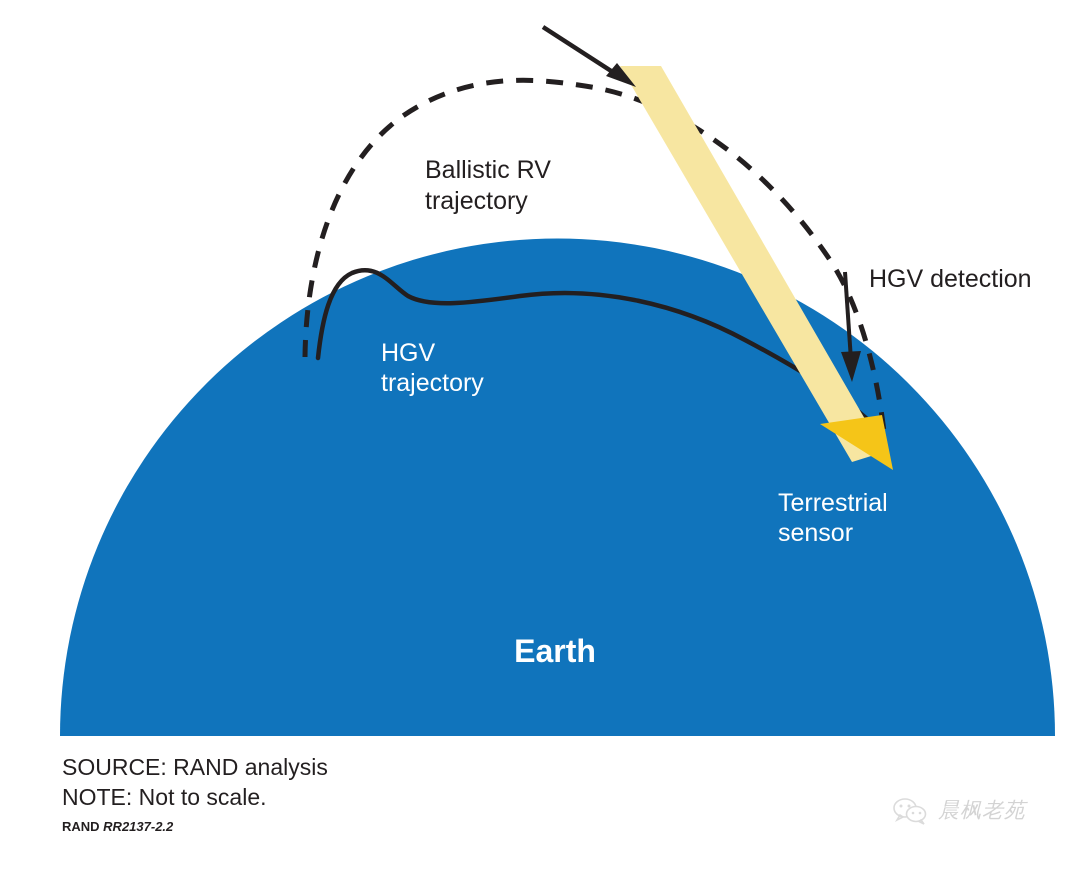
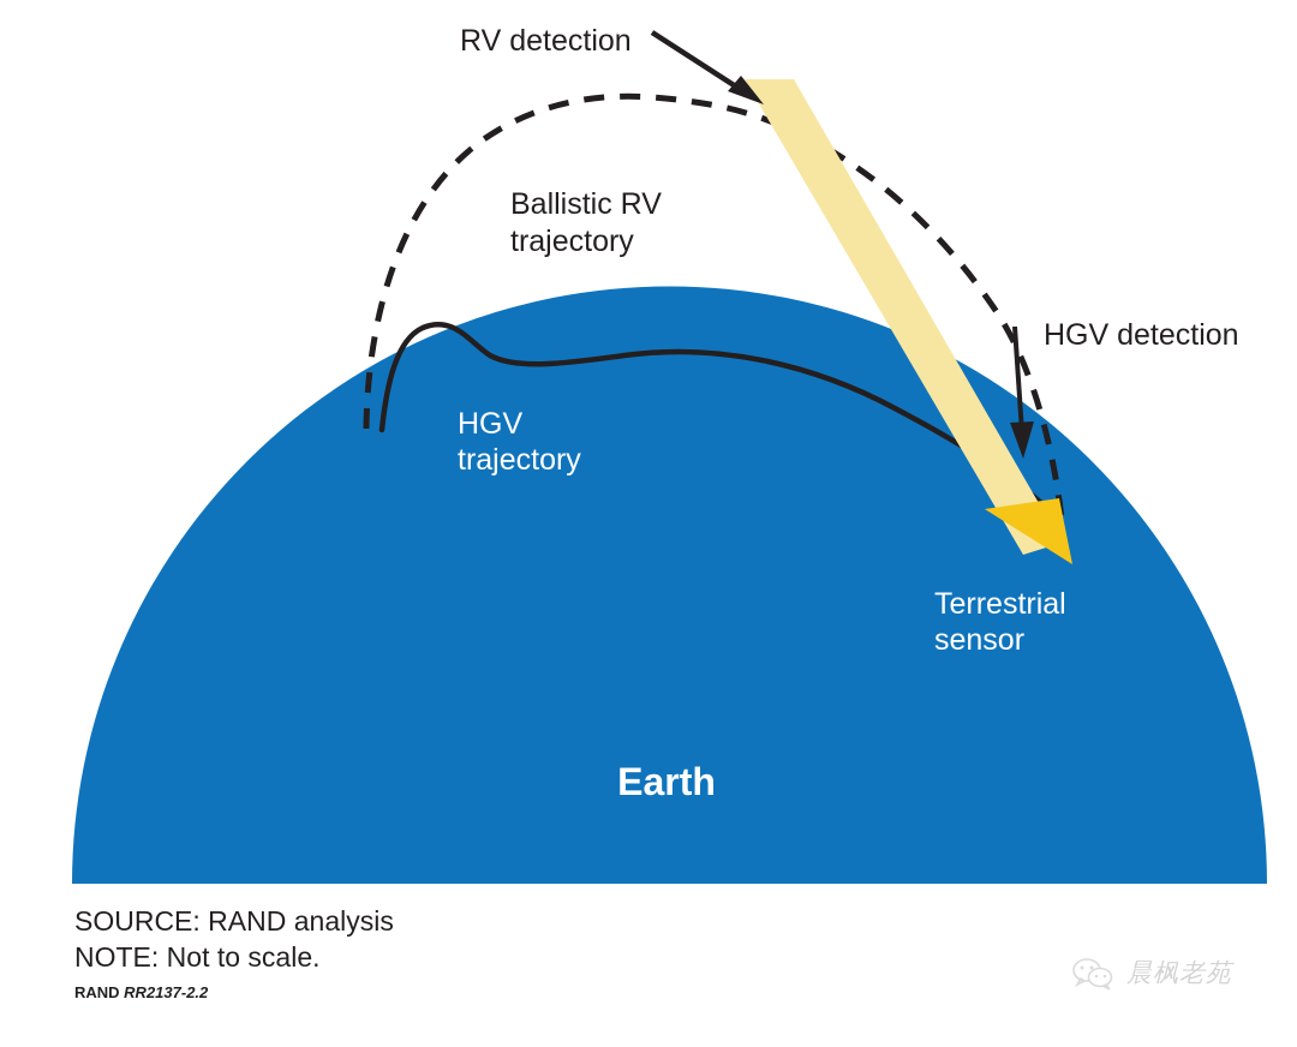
+ RV detection
  Ballistic RV
  trajectory
  HGV detection
  HGV
  trajectory
  Terrestrial
  sensor
  Earth
  SOURCE: RAND analysis
  NOTE: Not to scale.
  RAND RR2137-2.2
  晨枫老苑
